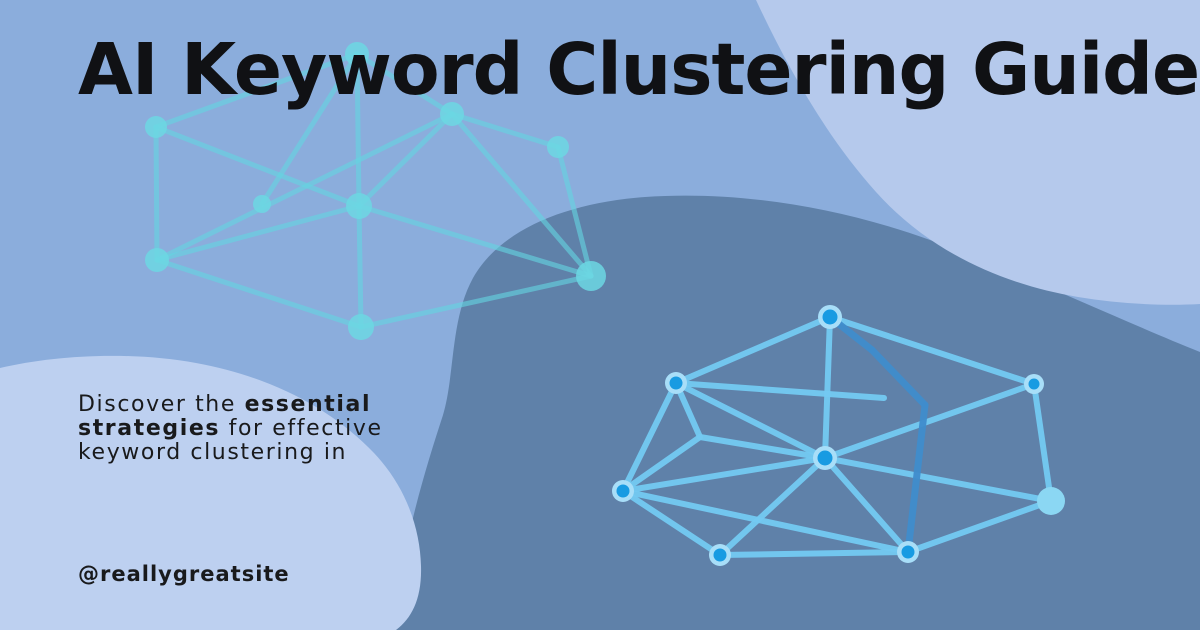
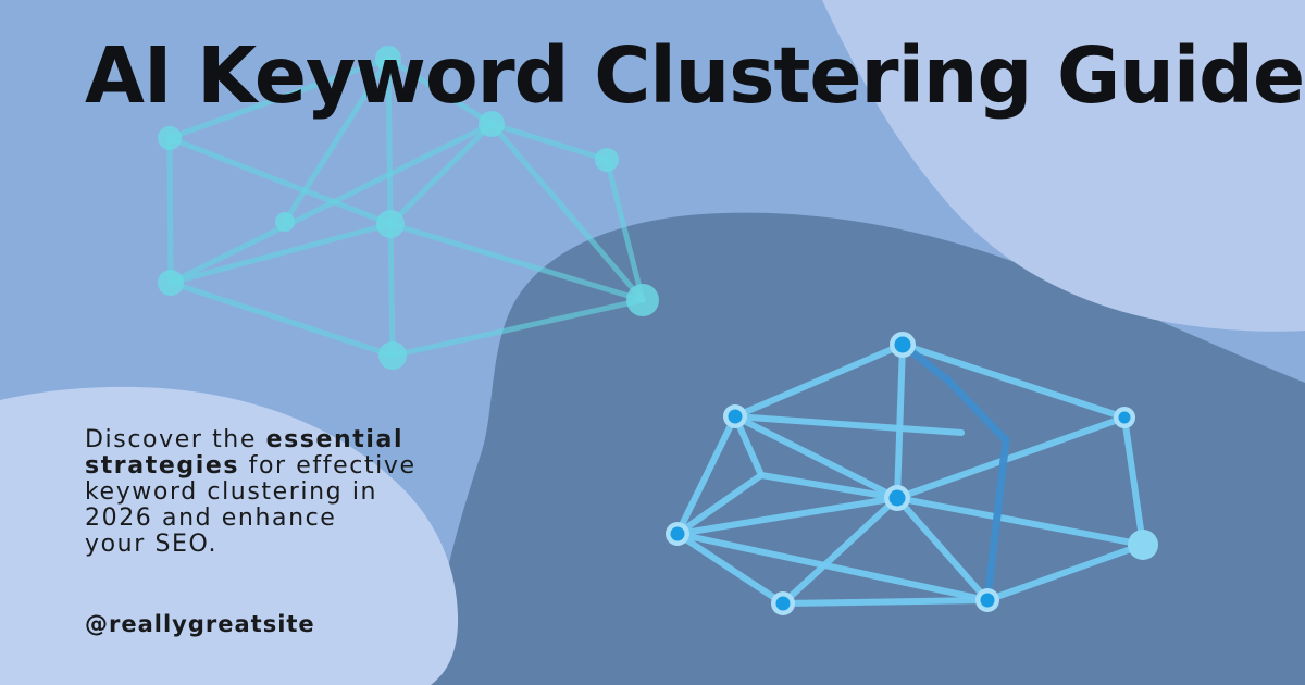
  AI Keyword Clustering Guide
  Discover the essential
  strategies for effective
  keyword clustering in
+ 2026 and enhance
+ your SEO.
  @reallygreatsite
